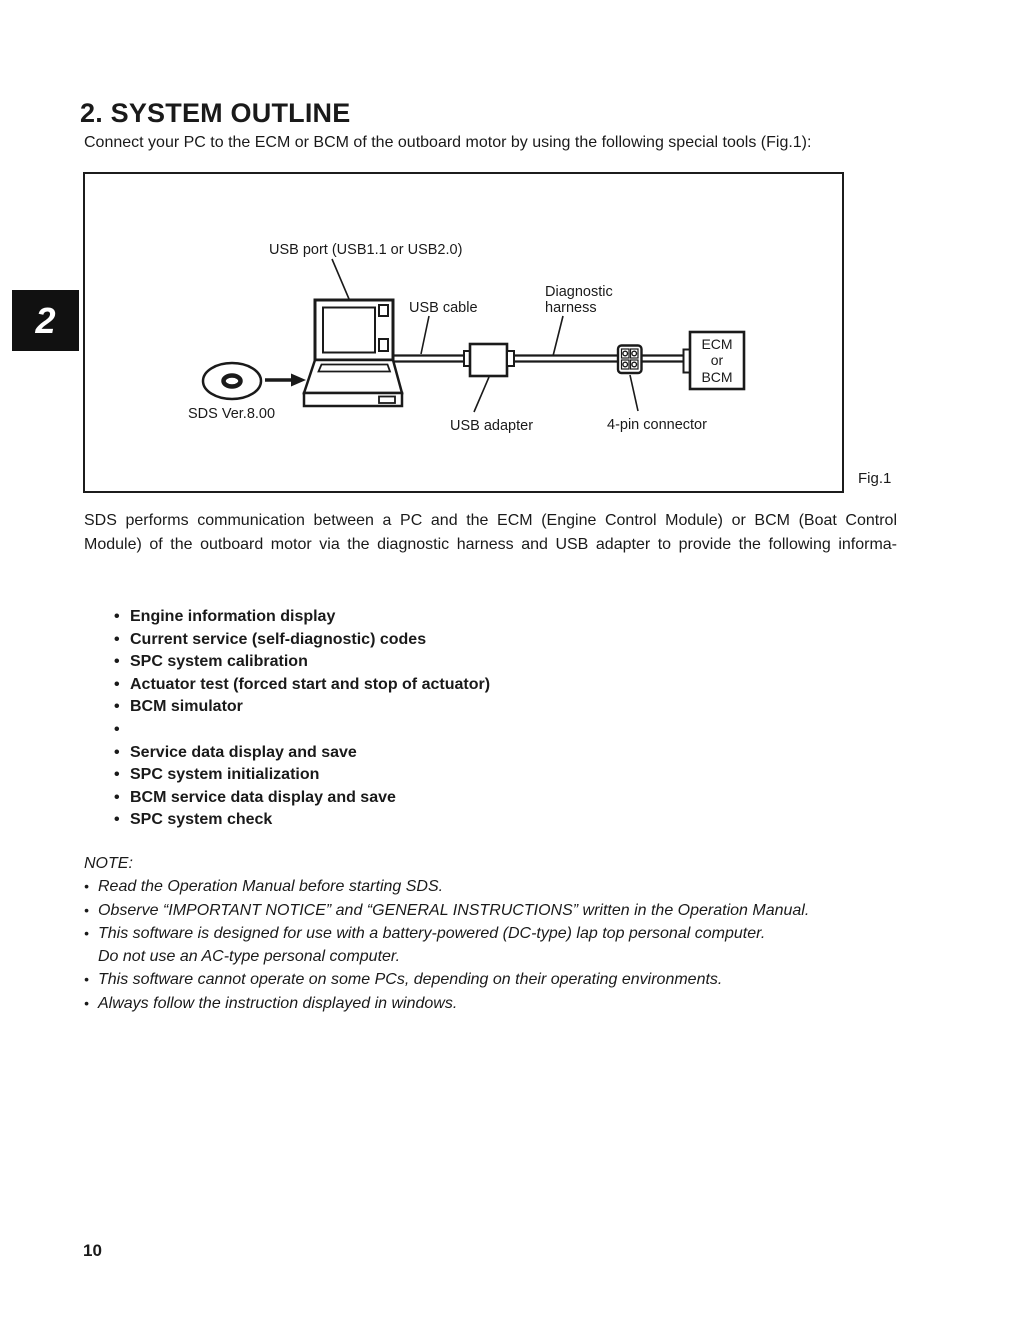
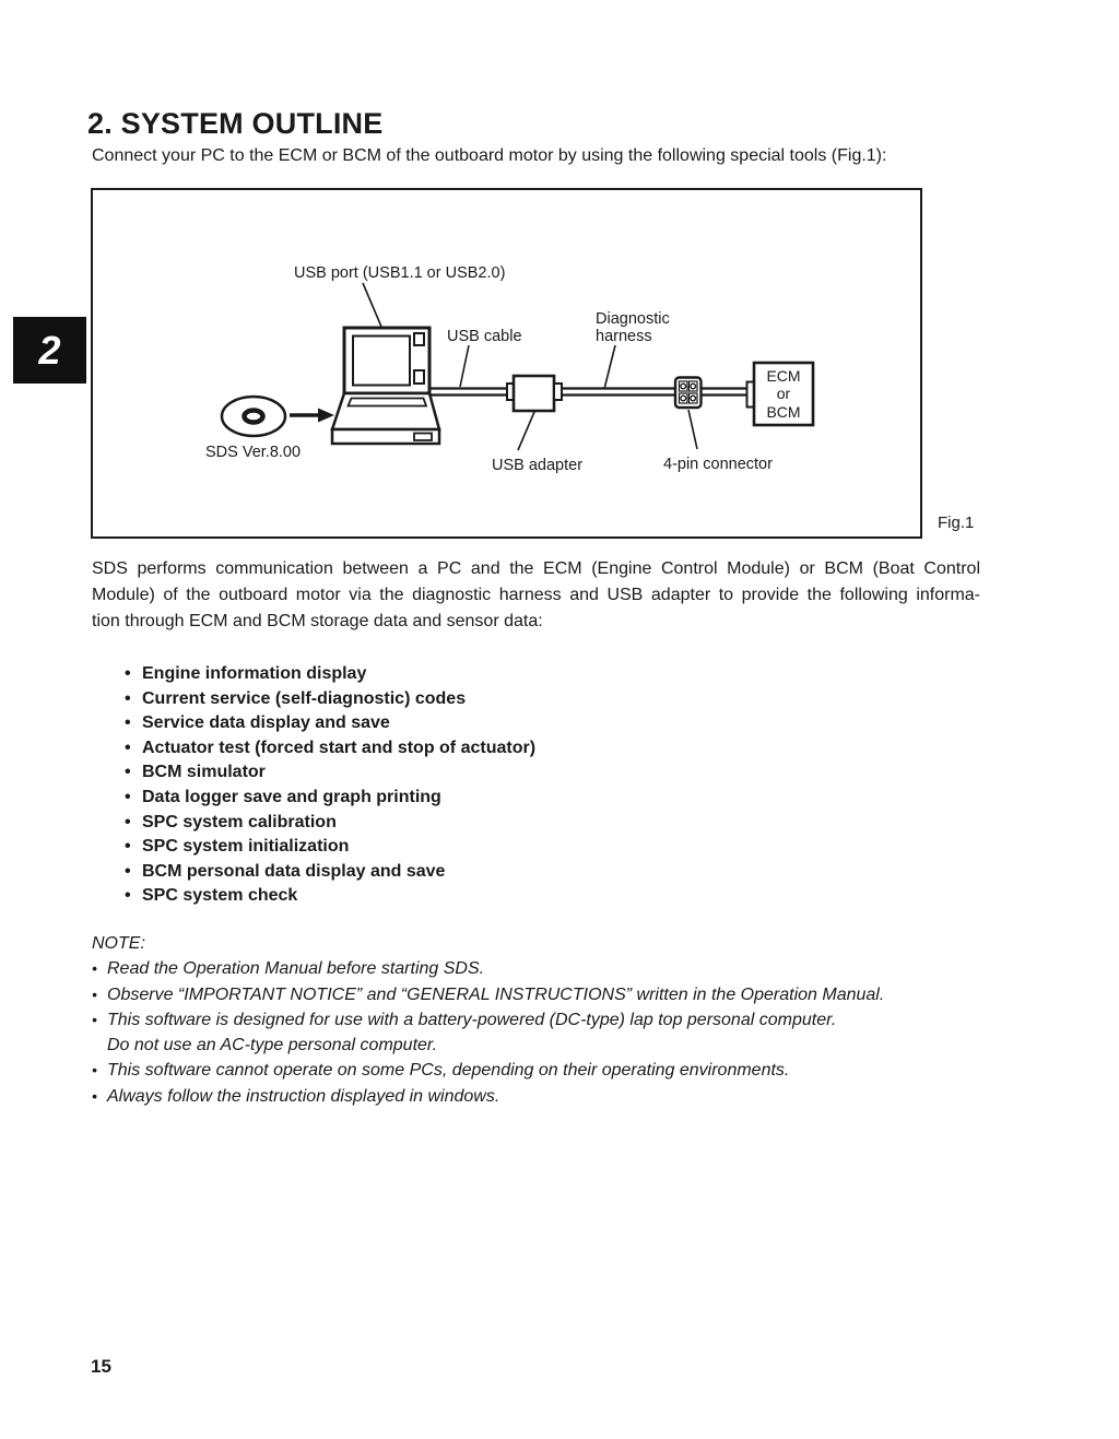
  2
  2. SYSTEM OUTLINE
  Connect your PC to the ECM or BCM of the outboard motor by using the following special tools (Fig.1):
  USB port (USB1.1 or USB2.0)
  SDS Ver.8.00
  USB cable
  USB adapter
  Diagnostic
  harness
  4-pin connector
  ECM
  or
  BCM
  Fig.1
  SDS performs communication between a PC and the ECM (Engine Control Module) or BCM (Boat Control
  Module) of the outboard motor via the diagnostic harness and USB adapter to provide the following informa-
+ tion through ECM and BCM storage data and sensor data:
  •
  Engine information display
  •
  Current service (self-diagnostic) codes
  •
- SPC system calibration
+ Service data display and save
  •
  Actuator test (forced start and stop of actuator)
  •
  BCM simulator
  •
+ Data logger save and graph printing
  •
- Service data display and save
+ SPC system calibration
  •
  SPC system initialization
  •
- BCM service data display and save
+ BCM personal data display and save
  •
  SPC system check
  NOTE:
  •
  Read the Operation Manual before starting SDS.
  •
  Observe “IMPORTANT NOTICE” and “GENERAL INSTRUCTIONS” written in the Operation Manual.
  •
  This software is designed for use with a battery-powered (DC-type) lap top personal computer.
  Do not use an AC-type personal computer.
  •
  This software cannot operate on some PCs, depending on their operating environments.
  •
  Always follow the instruction displayed in windows.
- 10
+ 15
